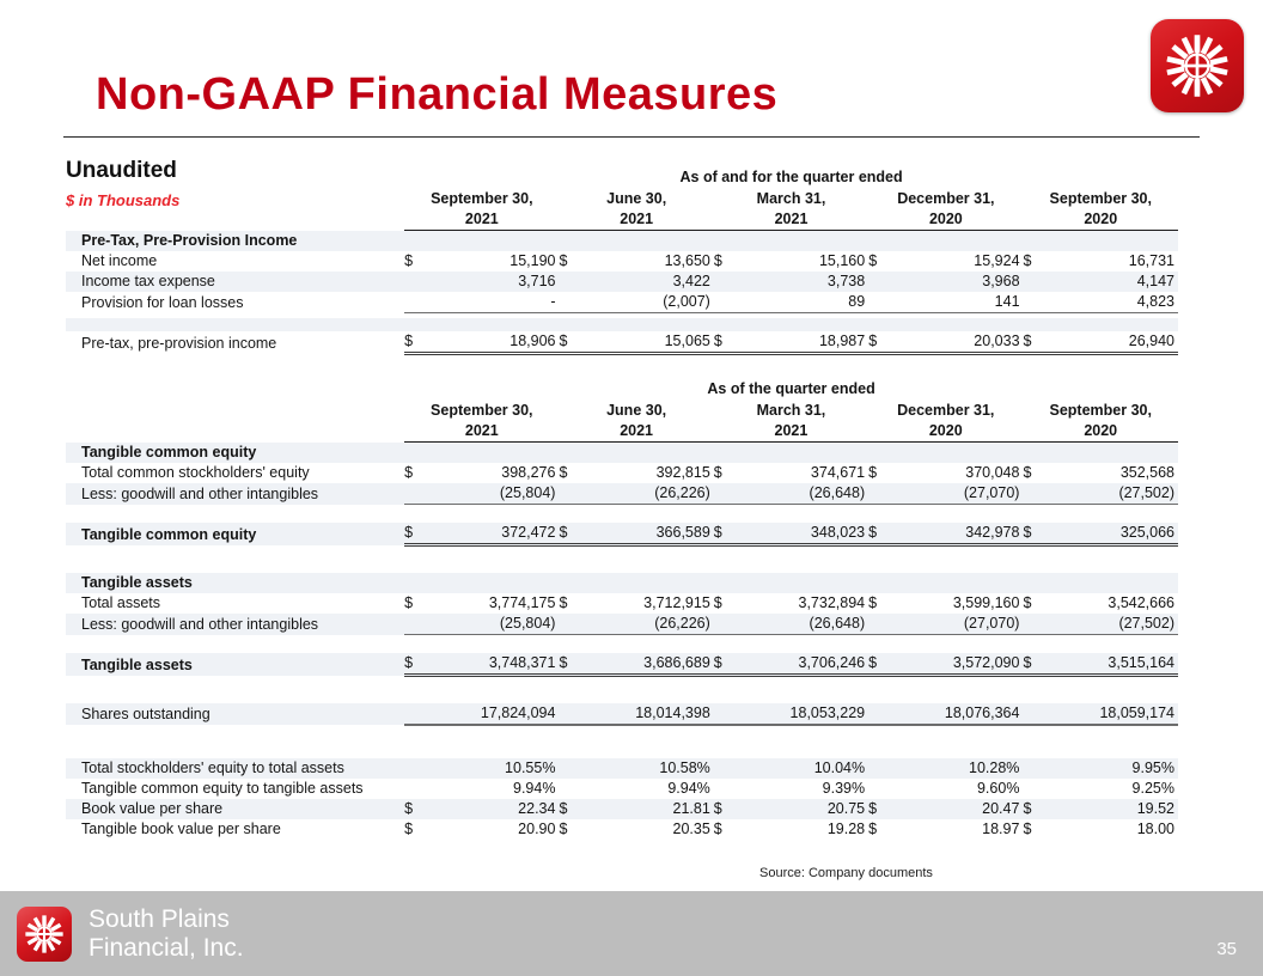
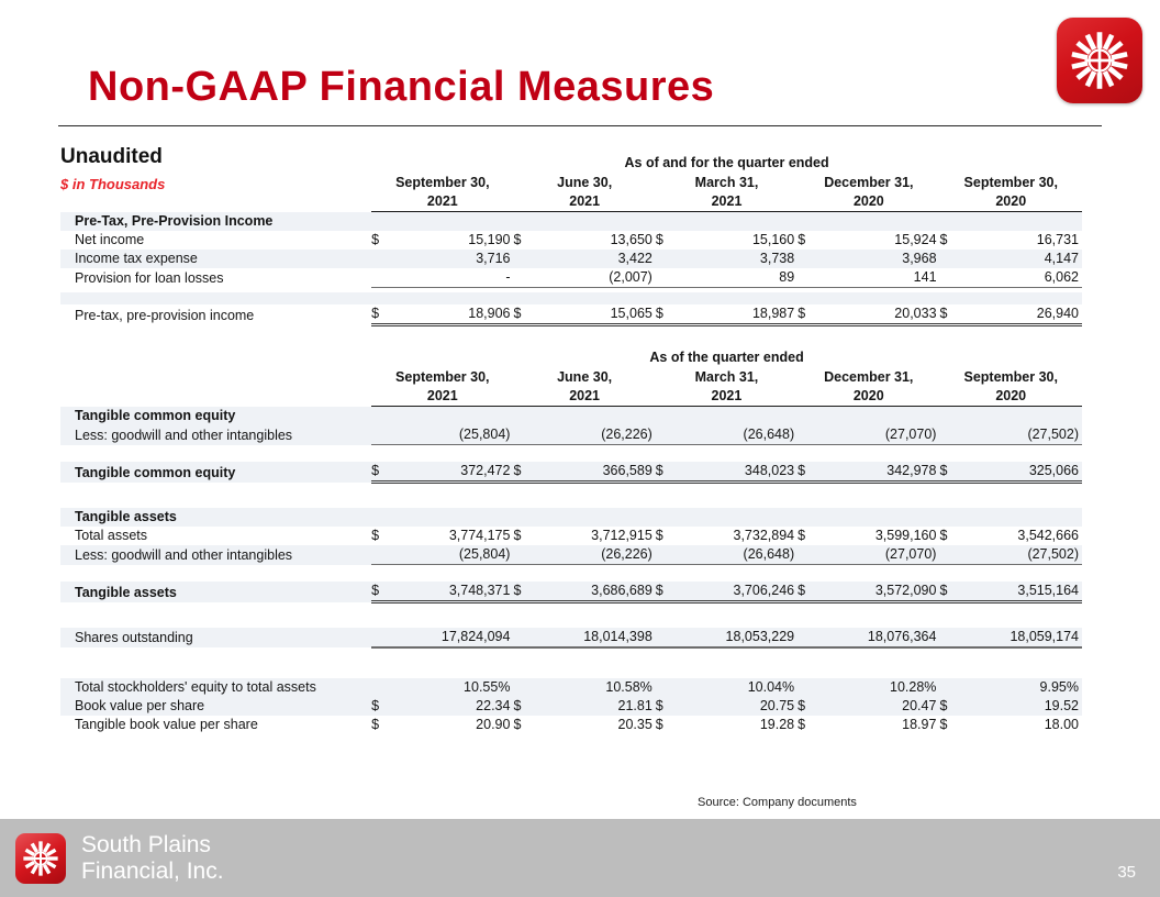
  Non-GAAP Financial Measures
  Unaudited
  $ in Thousands
  	As of and for the quarter ended
  	September 30,2021	June 30,2021	March 31,2021	December 31,2020	September 30,2020
  Pre-Tax, Pre-Provision Income
  Net income	$	15,190	$	13,650	$	15,160	$	15,924	$	16,731
  Income tax expense		3,716		3,422		3,738		3,968		4,147
- Provision for loan losses		-		(2,007)		89		141		4,823
+ Provision for loan losses		-		(2,007)		89		141		6,062
  Pre-tax, pre-provision income	$	18,906	$	15,065	$	18,987	$	20,033	$	26,940
  	As of the quarter ended
  	September 30,2021	June 30,2021	March 31,2021	December 31,2020	September 30,2020
  Tangible common equity
- Total common stockholders' equity	$	398,276	$	392,815	$	374,671	$	370,048	$	352,568
  Less: goodwill and other intangibles		(25,804)		(26,226)		(26,648)		(27,070)		(27,502)
  Tangible common equity	$	372,472	$	366,589	$	348,023	$	342,978	$	325,066
  Tangible assets
  Total assets	$	3,774,175	$	3,712,915	$	3,732,894	$	3,599,160	$	3,542,666
  Less: goodwill and other intangibles		(25,804)		(26,226)		(26,648)		(27,070)		(27,502)
  Tangible assets	$	3,748,371	$	3,686,689	$	3,706,246	$	3,572,090	$	3,515,164
  Shares outstanding		17,824,094		18,014,398		18,053,229		18,076,364		18,059,174
  Total stockholders' equity to total assets		10.55%		10.58%		10.04%		10.28%		9.95%
- Tangible common equity to tangible assets		9.94%		9.94%		9.39%		9.60%		9.25%
  Book value per share	$	22.34	$	21.81	$	20.75	$	20.47	$	19.52
  Tangible book value per share	$	20.90	$	20.35	$	19.28	$	18.97	$	18.00
  Source: Company documents
  South Plains
  Financial, Inc.
  35
